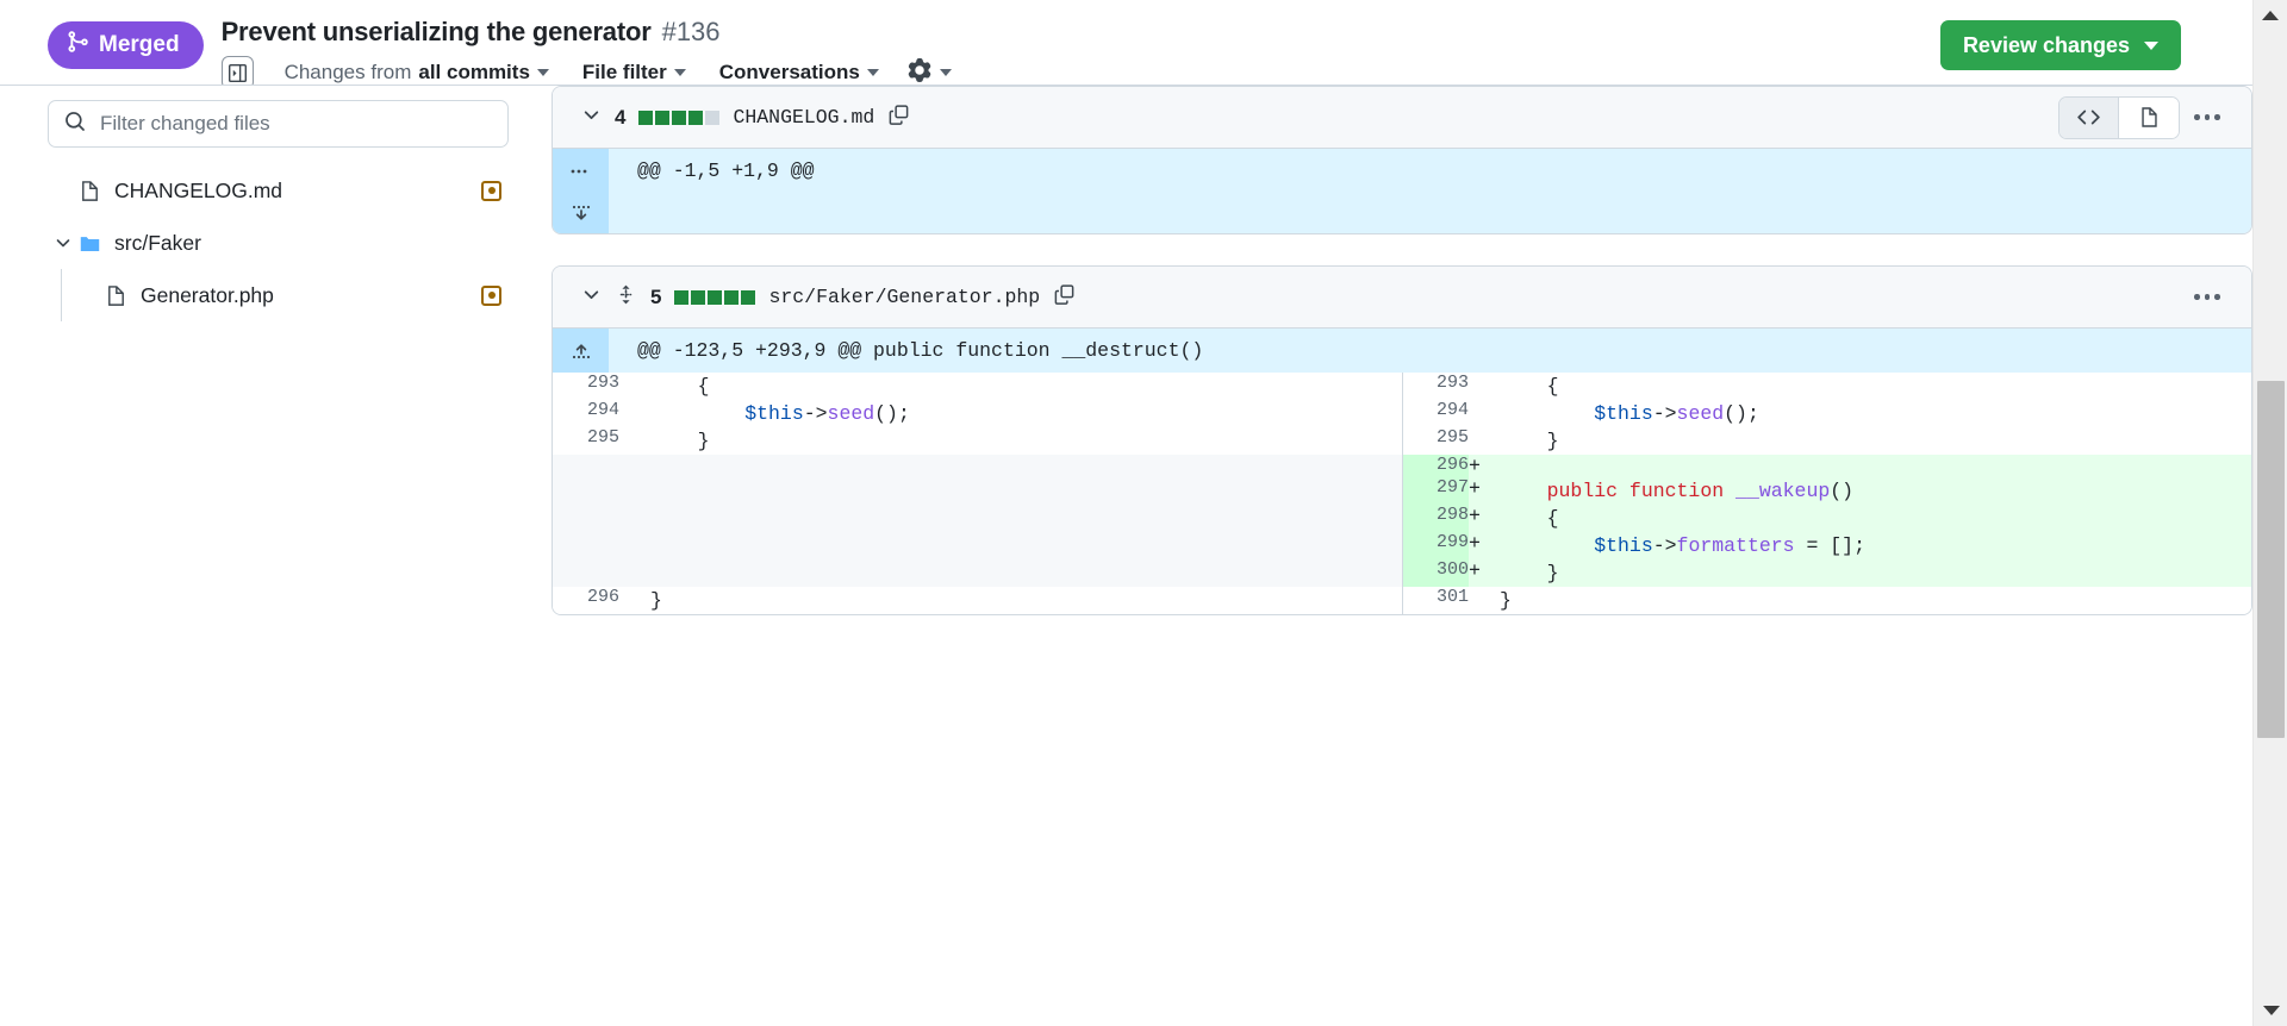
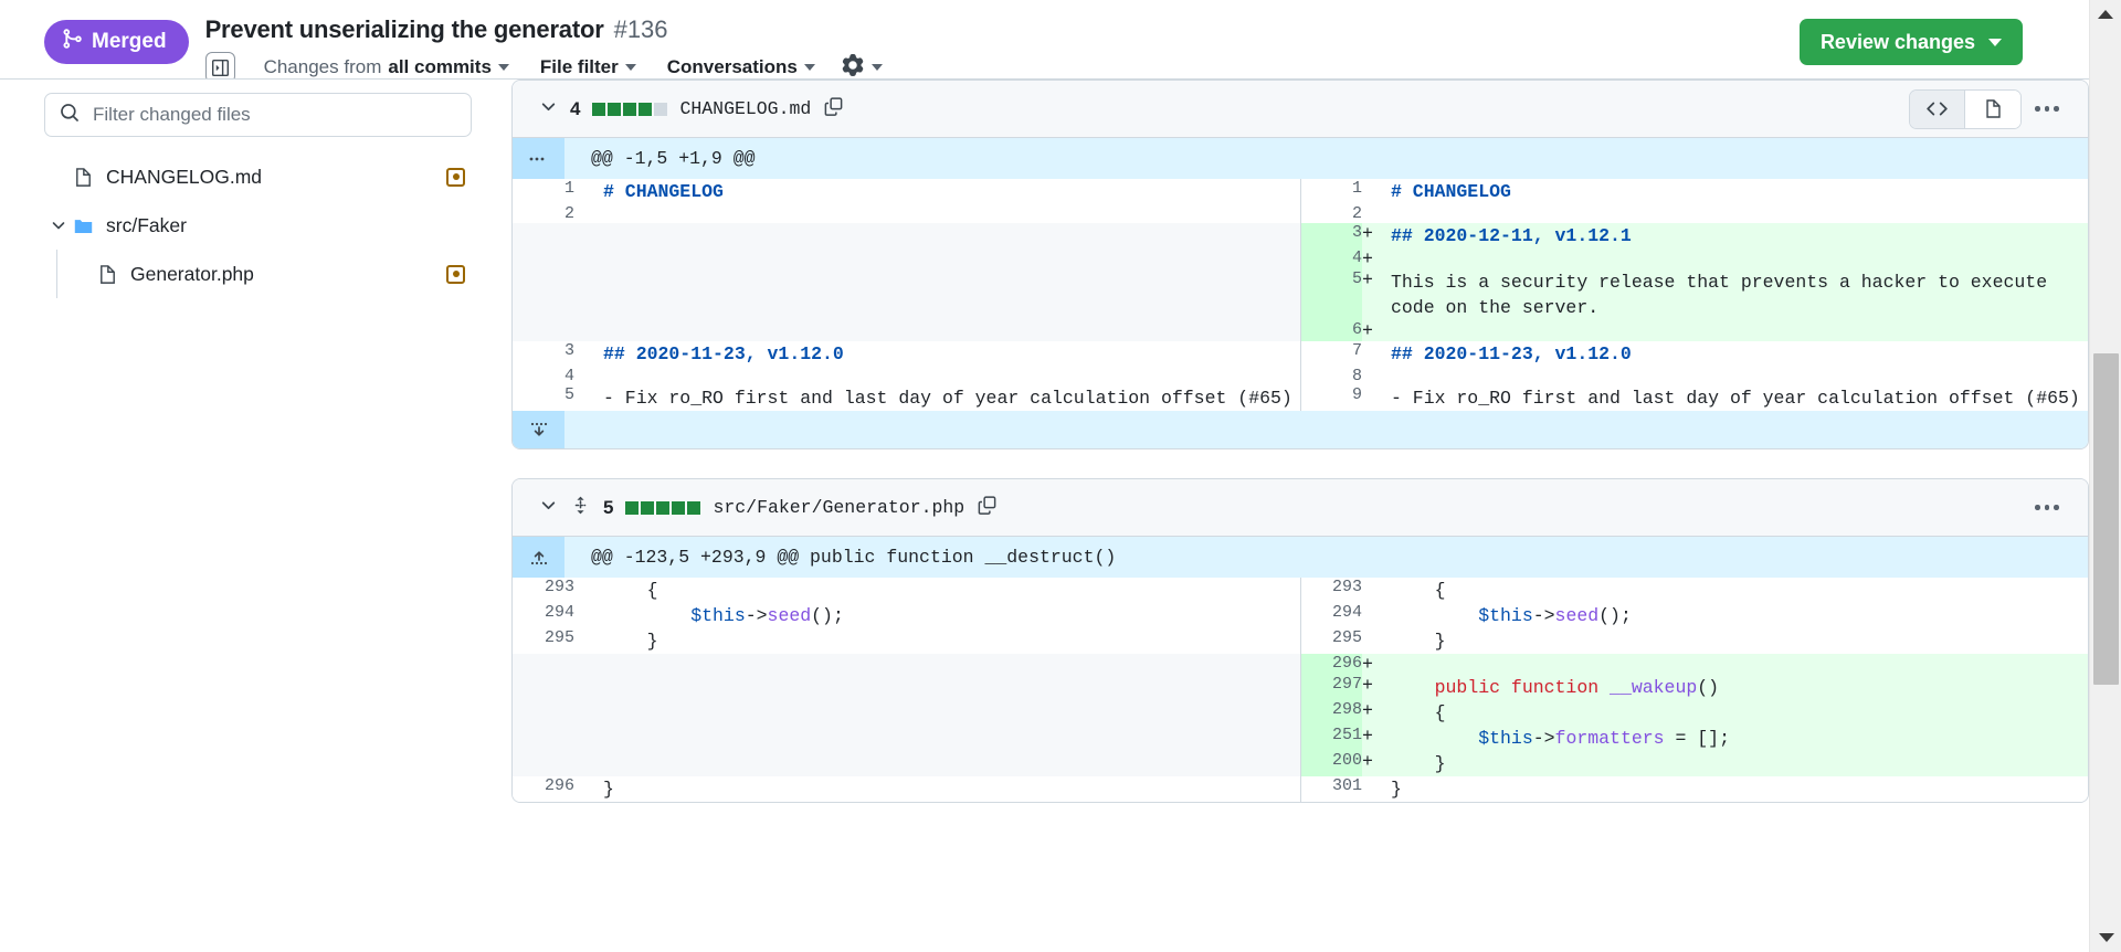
  Merged
  Prevent unserializing the generator
  #136
  Changes from
  all commits
  File filter
  Conversations
  Review changes
  Filter changed files
  CHANGELOG.md
  src/Faker
  Generator.php
  4
  CHANGELOG.md
  @@ -1,5 +1,9 @@
+ 1		# CHANGELOG	1		# CHANGELOG
+ 2			2
+ 			3	+	## 2020-12-11, v1.12.1
+ 4	+
+ 5	+	This is a security release that prevents a hacker to execute code on the server.
+ 6	+
+ 3		## 2020-11-23, v1.12.0	7		## 2020-11-23, v1.12.0
+ 4			8
+ 5		- Fix ro_RO first and last day of year calculation offset (#65)	9		- Fix ro_RO first and last day of year calculation offset (#65)
  5
  src/Faker/Generator.php
  @@ -123,5 +293,9 @@ public function __destruct()
  293		{	293		{
  294		$this->seed();	294		$this->seed();
  295		}	295		}
  			296	+
  297	+	public function __wakeup()
  298	+	{
- 299	+	$this->formatters = [];
+ 251	+	$this->formatters = [];
- 300	+	}
+ 200	+	}
  296		}	301		}
